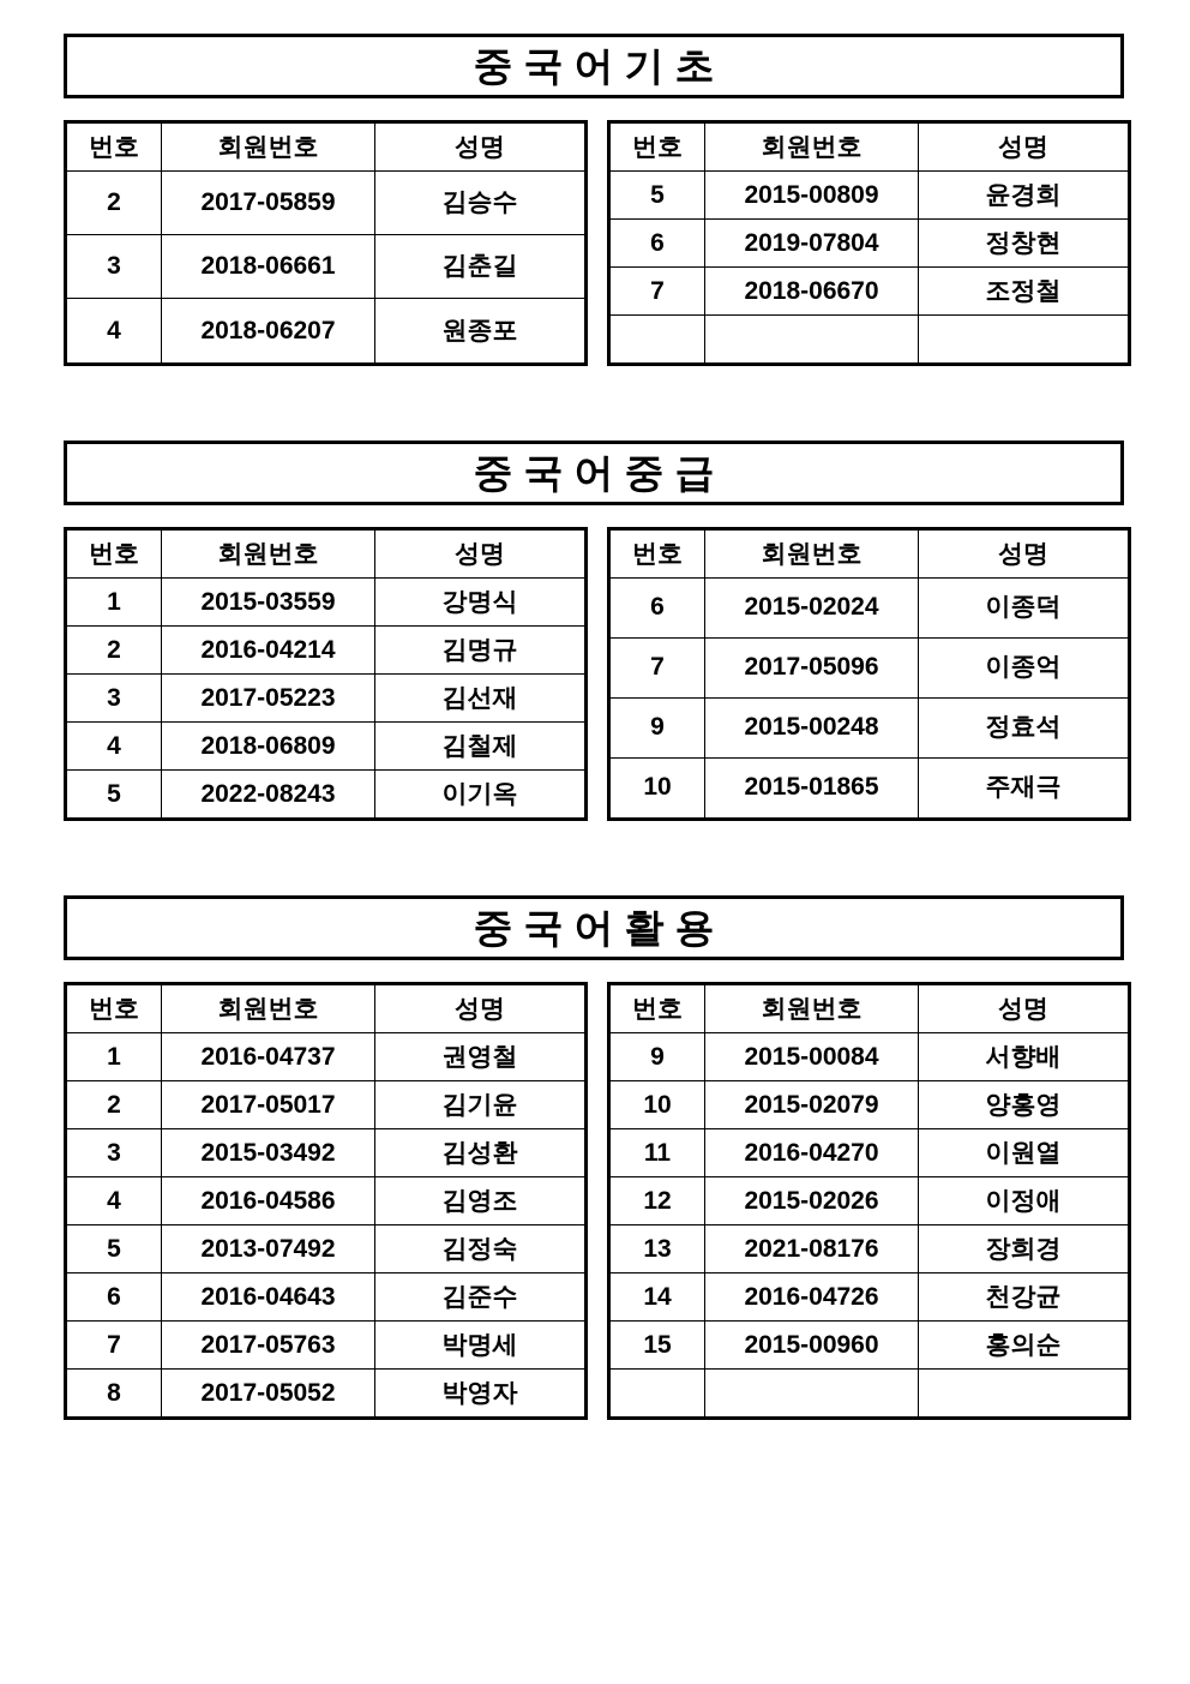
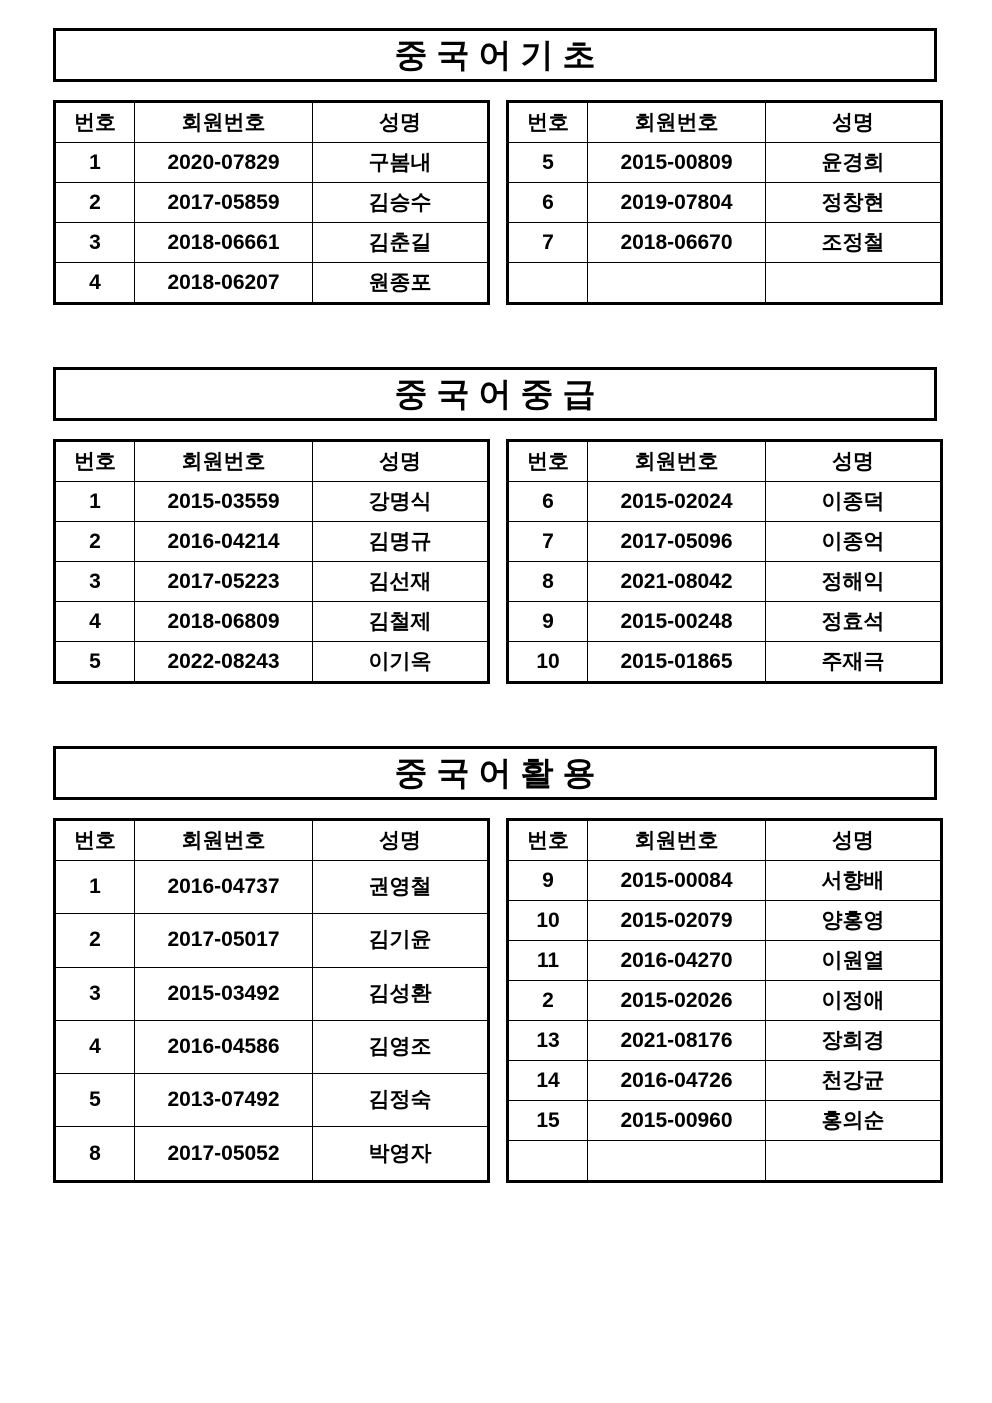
  중국어기초
  번호	회원번호	성명
+ 1	2020-07829	구봄내
  2	2017-05859	김승수
  3	2018-06661	김춘길
  4	2018-06207	원종포
  번호	회원번호	성명
  5	2015-00809	윤경희
  6	2019-07804	정창현
  7	2018-06670	조정철
  중국어중급
  번호	회원번호	성명
  1	2015-03559	강명식
  2	2016-04214	김명규
  3	2017-05223	김선재
  4	2018-06809	김철제
  5	2022-08243	이기옥
  번호	회원번호	성명
  6	2015-02024	이종덕
  7	2017-05096	이종억
+ 8	2021-08042	정해익
  9	2015-00248	정효석
  10	2015-01865	주재극
  중국어활용
  번호	회원번호	성명
  1	2016-04737	권영철
  2	2017-05017	김기윤
  3	2015-03492	김성환
  4	2016-04586	김영조
  5	2013-07492	김정숙
- 6	2016-04643	김준수
- 7	2017-05763	박명세
  8	2017-05052	박영자
  번호	회원번호	성명
  9	2015-00084	서향배
  10	2015-02079	양홍영
  11	2016-04270	이원열
- 12	2015-02026	이정애
+ 2	2015-02026	이정애
  13	2021-08176	장희경
  14	2016-04726	천강균
  15	2015-00960	홍의순
